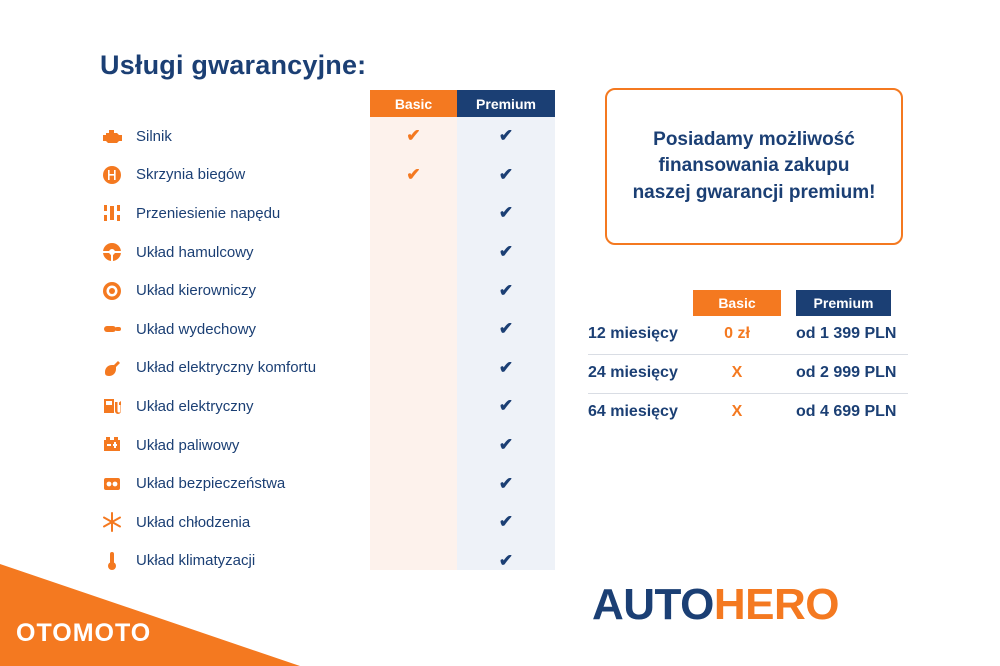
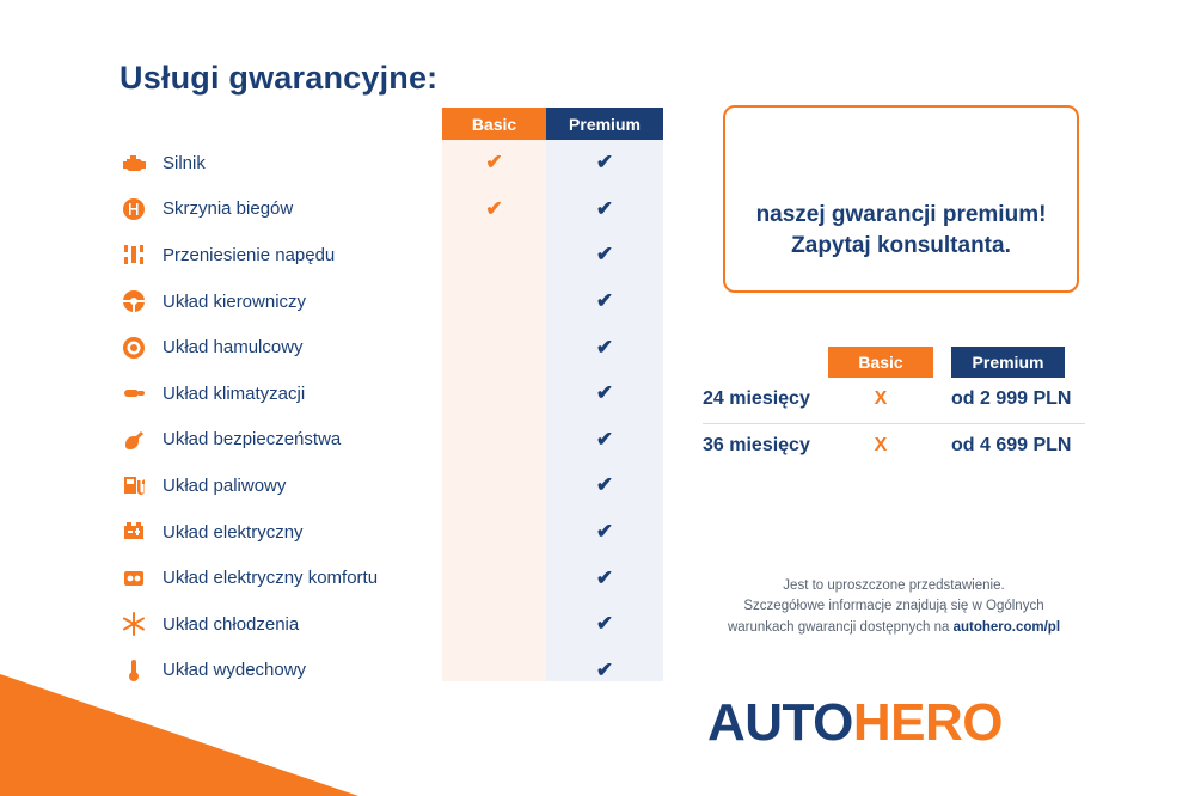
  Usługi gwarancyjne:
  Basic
  Premium
  Silnik
  ✔
  ✔
  Skrzynia biegów
  ✔
  ✔
  Przeniesienie napędu
  ✔
- Układ hamulcowy
+ Układ kierowniczy
  ✔
- Układ kierowniczy
+ Układ hamulcowy
  ✔
- Układ wydechowy
+ Układ klimatyzacji
  ✔
- Układ elektryczny komfortu
+ Układ bezpieczeństwa
  ✔
- Układ elektryczny
+ Układ paliwowy
  ✔
- Układ paliwowy
+ Układ elektryczny
  ✔
- Układ bezpieczeństwa
+ Układ elektryczny komfortu
  ✔
  Układ chłodzenia
  ✔
- Układ klimatyzacji
+ Układ wydechowy
  ✔
- Posiadamy możliwość
- finansowania zakupu
  naszej gwarancji premium!
+ Zapytaj konsultanta.
  Basic
  Premium
- 12 miesięcy
- 0 zł
- od 1 399 PLN
  24 miesięcy
  X
  od 2 999 PLN
- 64 miesięcy
+ 36 miesięcy
  X
  od 4 699 PLN
+ Jest to uproszczone przedstawienie.
+ Szczegółowe informacje znajdują się w Ogólnych
+ warunkach gwarancji dostępnych na autohero.com/pl
  AUTOHERO
- OTOMOTO
